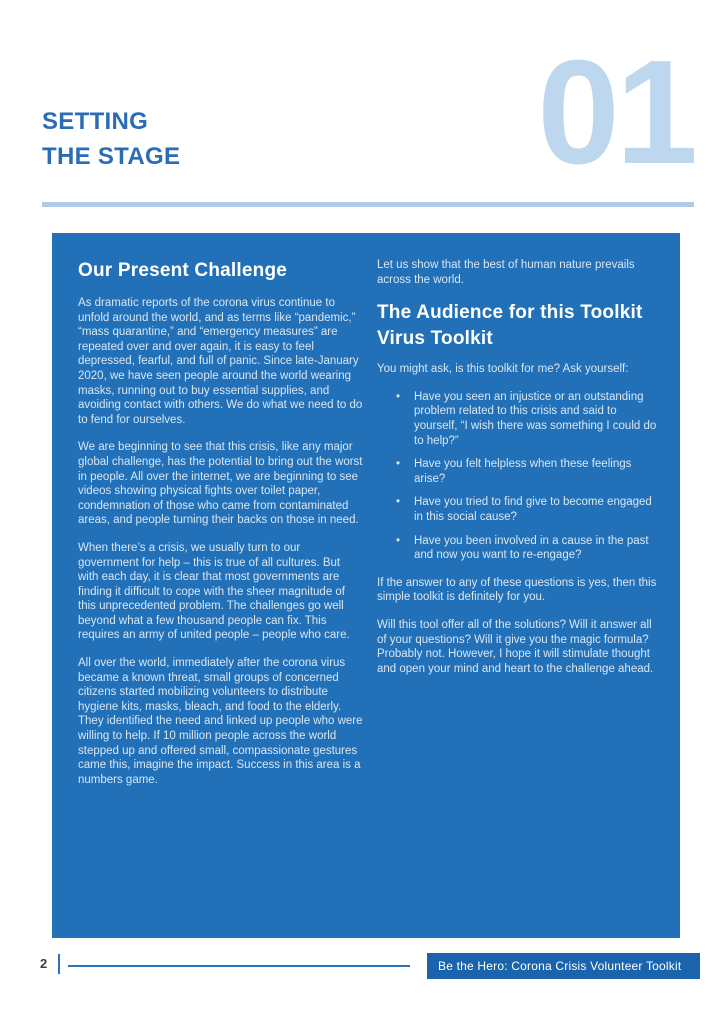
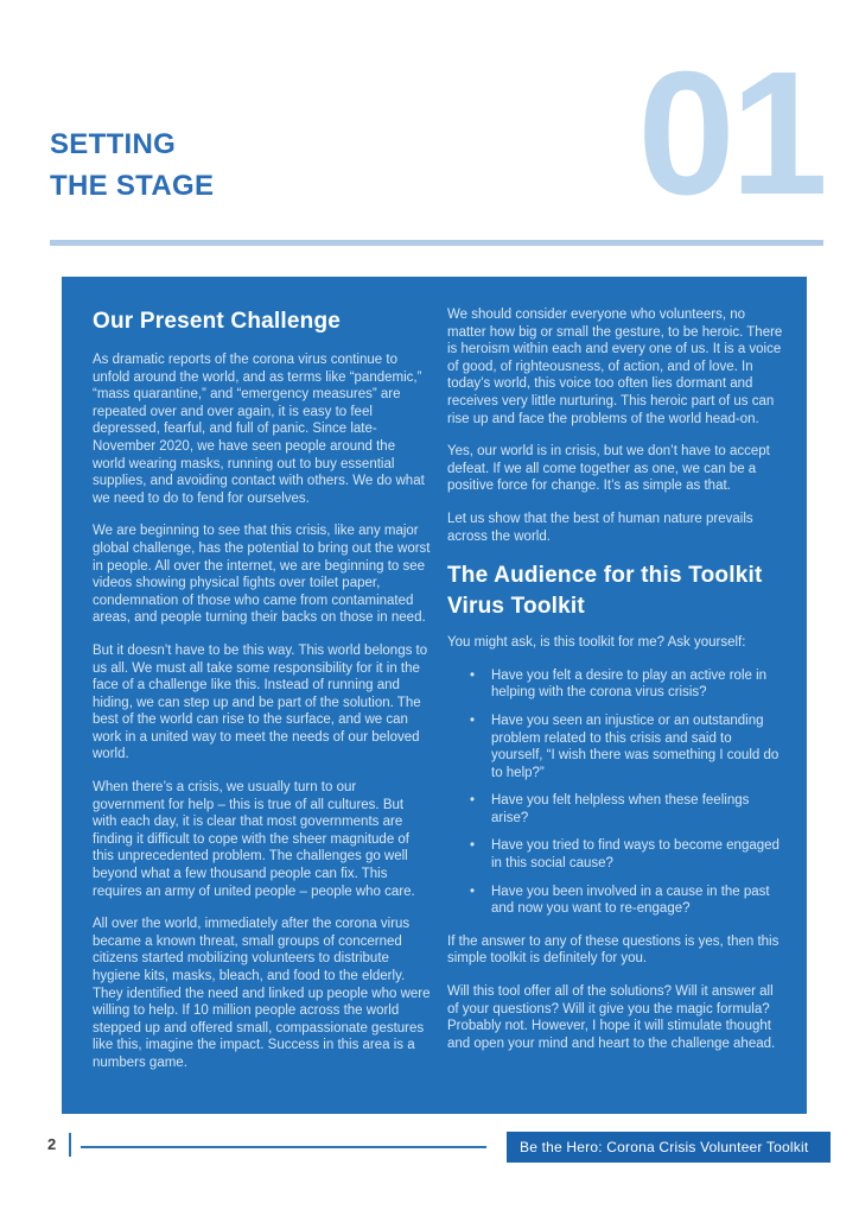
  SETTING
  THE STAGE
  01
  Our Present Challenge
- As dramatic reports of the corona virus continue to unfold around the world, and as terms like “pandemic,” “mass quarantine,” and “emergency measures” are repeated over and over again, it is easy to feel depressed, fearful, and full of panic. Since late-January 2020, we have seen people around the world wearing masks, running out to buy essential supplies, and avoiding contact with others. We do what we need to do to fend for ourselves.
+ As dramatic reports of the corona virus continue to unfold around the world, and as terms like “pandemic,” “mass quarantine,” and “emergency measures” are repeated over and over again, it is easy to feel depressed, fearful, and full of panic. Since late-November 2020, we have seen people around the world wearing masks, running out to buy essential supplies, and avoiding contact with others. We do what we need to do to fend for ourselves.
  We are beginning to see that this crisis, like any major global challenge, has the potential to bring out the worst in people. All over the internet, we are beginning to see videos showing physical fights over toilet paper, condemnation of those who came from contaminated areas, and people turning their backs on those in need.
+ But it doesn’t have to be this way. This world belongs to us all. We must all take some responsibility for it in the face of a challenge like this. Instead of running and hiding, we can step up and be part of the solution. The best of the world can rise to the surface, and we can work in a united way to meet the needs of our beloved world.
  When there’s a crisis, we usually turn to our government for help – this is true of all cultures. But with each day, it is clear that most governments are finding it difficult to cope with the sheer magnitude of this unprecedented problem. The challenges go well beyond what a few thousand people can fix. This requires an army of united people – people who care.
- All over the world, immediately after the corona virus became a known threat, small groups of concerned citizens started mobilizing volunteers to distribute hygiene kits, masks, bleach, and food to the elderly. They identified the need and linked up people who were willing to help. If 10 million people across the world stepped up and offered small, compassionate gestures came this, imagine the impact. Success in this area is a numbers game.
+ All over the world, immediately after the corona virus became a known threat, small groups of concerned citizens started mobilizing volunteers to distribute hygiene kits, masks, bleach, and food to the elderly. They identified the need and linked up people who were willing to help. If 10 million people across the world stepped up and offered small, compassionate gestures like this, imagine the impact. Success in this area is a numbers game.
+ We should consider everyone who volunteers, no matter how big or small the gesture, to be heroic. There is heroism within each and every one of us. It is a voice of good, of righteousness, of action, and of love. In today’s world, this voice too often lies dormant and receives very little nurturing. This heroic part of us can rise up and face the problems of the world head-on.
+ Yes, our world is in crisis, but we don’t have to accept defeat. If we all come together as one, we can be a positive force for change. It’s as simple as that.
  Let us show that the best of human nature prevails across the world.
  The Audience for this Toolkit Virus Toolkit
  You might ask, is this toolkit for me? Ask yourself:
+ Have you felt a desire to play an active role in helping with the corona virus crisis?
  Have you seen an injustice or an outstanding problem related to this crisis and said to yourself, “I wish there was something I could do to help?”
  Have you felt helpless when these feelings arise?
- Have you tried to find give to become engaged in this social cause?
+ Have you tried to find ways to become engaged in this social cause?
  Have you been involved in a cause in the past and now you want to re-engage?
  If the answer to any of these questions is yes, then this simple toolkit is definitely for you.
  Will this tool offer all of the solutions? Will it answer all of your questions? Will it give you the magic formula? Probably not. However, I hope it will stimulate thought and open your mind and heart to the challenge ahead.
  2
  Be the Hero: Corona Crisis Volunteer Toolkit
